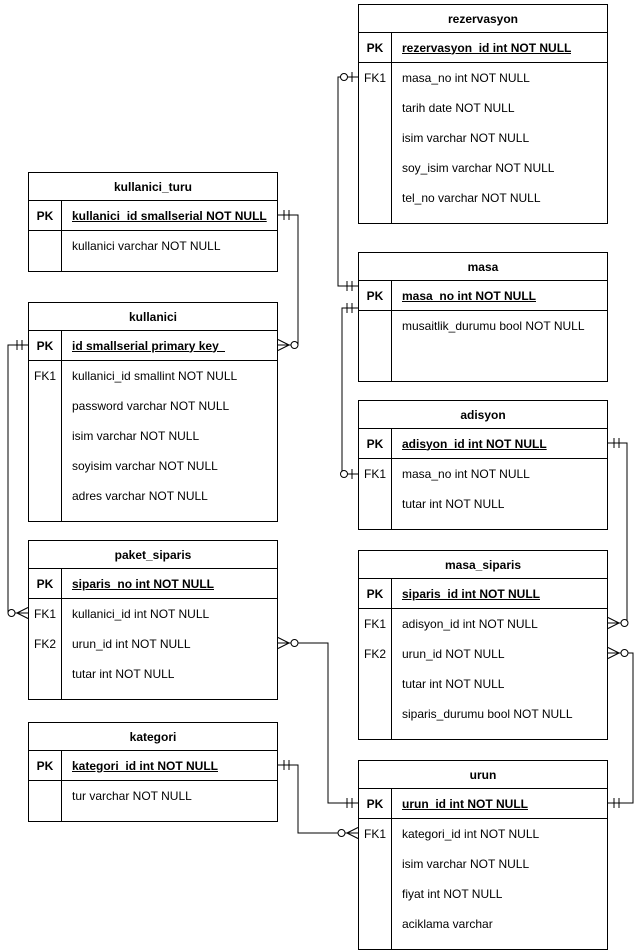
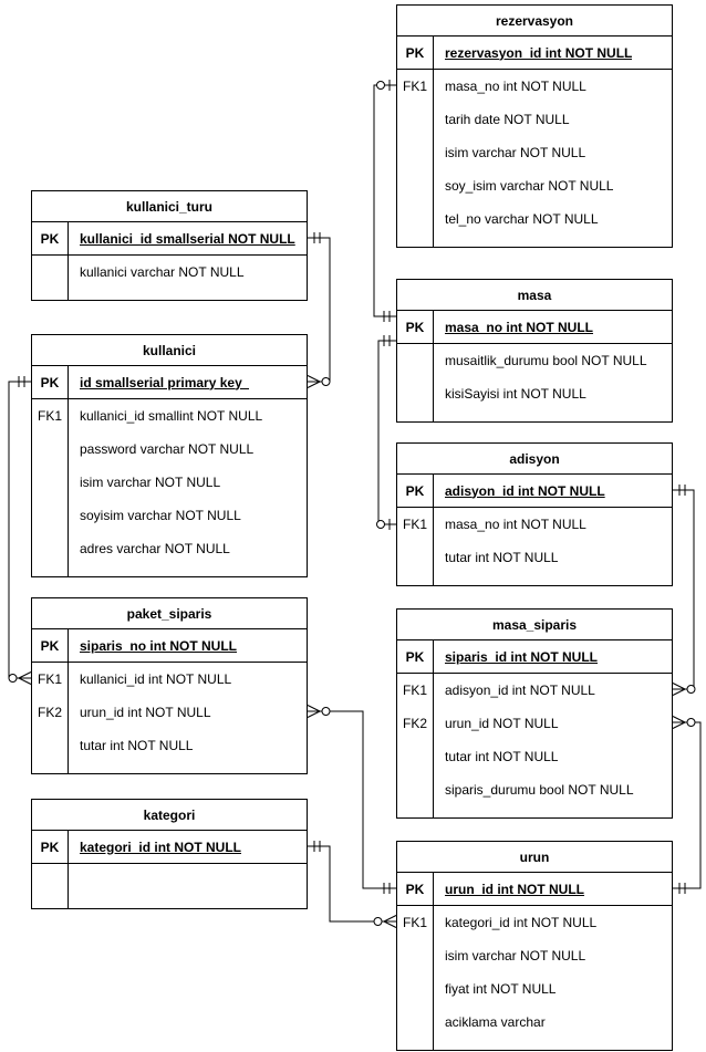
  rezervasyon
  PK
  rezervasyon_id int NOT NULL
  FK1
  masa_no int NOT NULL
  tarih date NOT NULL
  isim varchar NOT NULL
  soy_isim varchar NOT NULL
  tel_no varchar NOT NULL
  masa
  PK
  masa_no int NOT NULL
  musaitlik_durumu bool NOT NULL
+ kisiSayisi int NOT NULL
  adisyon
  PK
  adisyon_id int NOT NULL
  FK1
  masa_no int NOT NULL
  tutar int NOT NULL
  masa_siparis
  PK
  siparis_id int NOT NULL
  FK1
  adisyon_id int NOT NULL
  FK2
  urun_id NOT NULL
  tutar int NOT NULL
  siparis_durumu bool NOT NULL
  urun
  PK
  urun_id int NOT NULL
  FK1
  kategori_id int NOT NULL
  isim varchar NOT NULL
  fiyat int NOT NULL
  aciklama varchar
  kullanici_turu
  PK
  kullanici_id smallserial NOT NULL
  kullanici varchar NOT NULL
  kullanici
  PK
  id smallserial primary key_
  FK1
  kullanici_id smallint NOT NULL
  password varchar NOT NULL
  isim varchar NOT NULL
  soyisim varchar NOT NULL
  adres varchar NOT NULL
  paket_siparis
  PK
  siparis_no int NOT NULL
  FK1
  kullanici_id int NOT NULL
  FK2
  urun_id int NOT NULL
  tutar int NOT NULL
  kategori
  PK
  kategori_id int NOT NULL
- tur varchar NOT NULL
